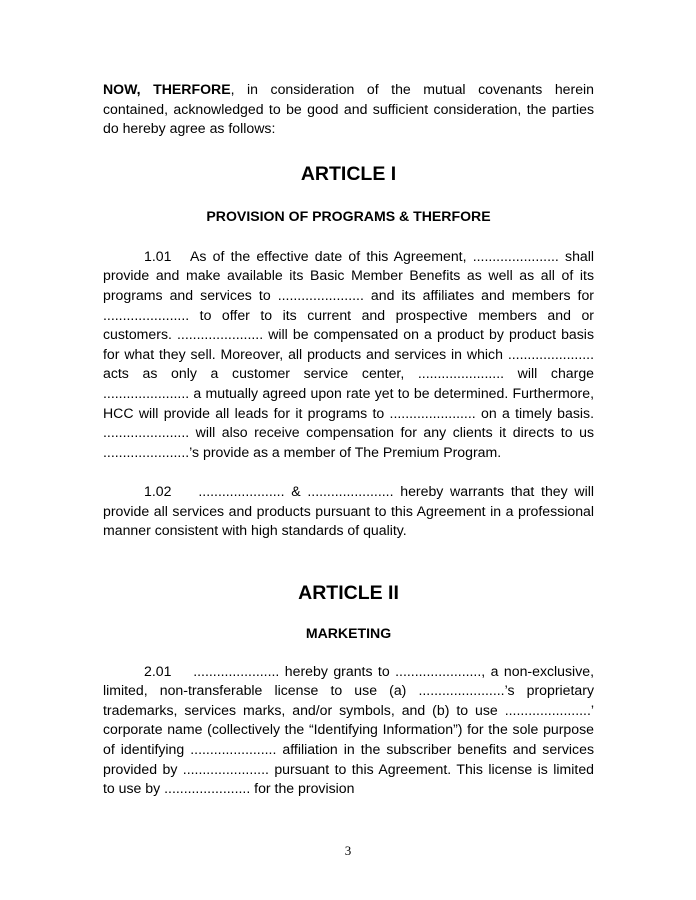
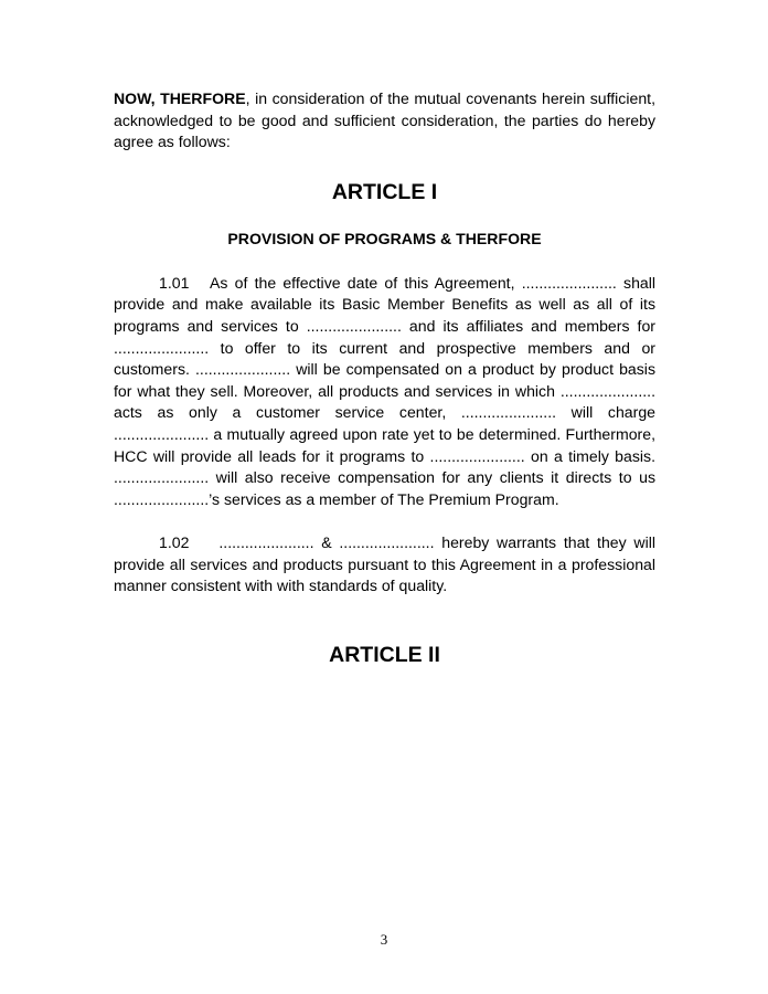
- NOW, THERFORE, in consideration of the mutual covenants herein contained, acknowledged to be good and sufficient consideration, the parties do hereby agree as follows:
+ NOW, THERFORE, in consideration of the mutual covenants herein sufficient, acknowledged to be good and sufficient consideration, the parties do hereby agree as follows:
  ARTICLE I
  PROVISION OF PROGRAMS & THERFORE
- 1.01 As of the effective date of this Agreement, ...................... shall provide and make available its Basic Member Benefits as well as all of its programs and services to ...................... and its affiliates and members for ...................... to offer to its current and prospective members and or customers. ...................... will be compensated on a product by product basis for what they sell. Moreover, all products and services in which ...................... acts as only a customer service center, ...................... will charge ...................... a mutually agreed upon rate yet to be determined. Furthermore, HCC will provide all leads for it programs to ...................... on a timely basis. ...................... will also receive compensation for any clients it directs to us ......................’s provide as a member of The Premium Program.
+ 1.01 As of the effective date of this Agreement, ...................... shall provide and make available its Basic Member Benefits as well as all of its programs and services to ...................... and its affiliates and members for ...................... to offer to its current and prospective members and or customers. ...................... will be compensated on a product by product basis for what they sell. Moreover, all products and services in which ...................... acts as only a customer service center, ...................... will charge ...................... a mutually agreed upon rate yet to be determined. Furthermore, HCC will provide all leads for it programs to ...................... on a timely basis. ...................... will also receive compensation for any clients it directs to us ......................’s services as a member of The Premium Program.
- 1.02 ...................... & ...................... hereby warrants that they will provide all services and products pursuant to this Agreement in a professional manner consistent with high standards of quality.
+ 1.02 ...................... & ...................... hereby warrants that they will provide all services and products pursuant to this Agreement in a professional manner consistent with with standards of quality.
  ARTICLE II
- MARKETING
- 2.01 ...................... hereby grants to ......................, a non-exclusive, limited, non-transferable license to use (a) ......................’s proprietary trademarks, services marks, and/or symbols, and (b) to use ......................’ corporate name (collectively the “Identifying Information”) for the sole purpose of identifying ...................... affiliation in the subscriber benefits and services provided by ...................... pursuant to this Agreement. This license is limited to use by ...................... for the provision
  3
